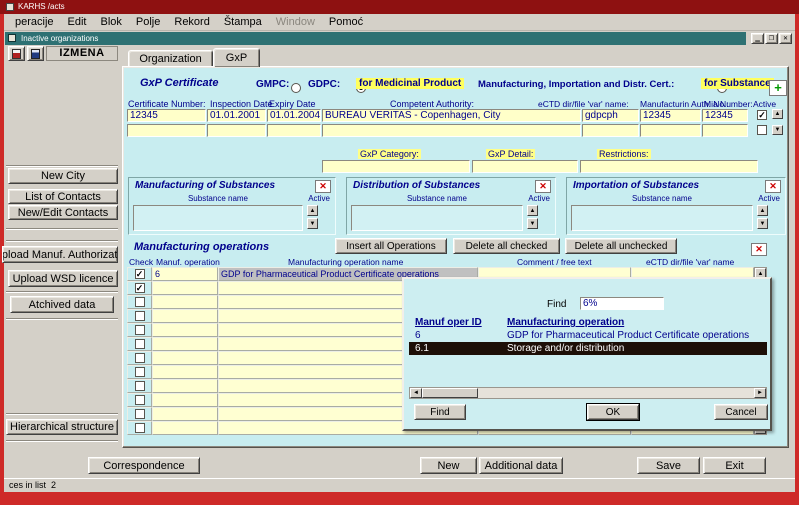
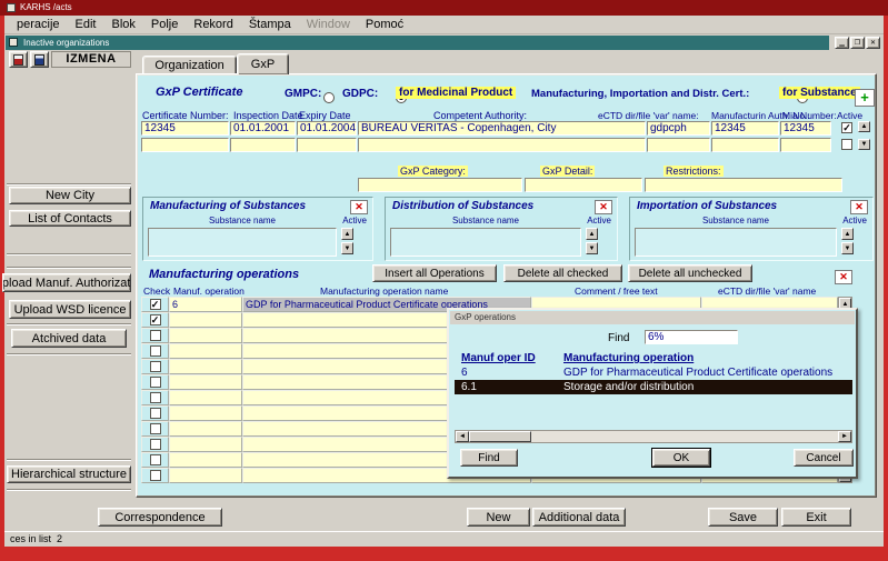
  KARHS /acts
  peracije
  Edit
  Blok
  Polje
  Rekord
  Štampa
  Window
  Pomoć
  Inactive organizations
  IZMENA
  New City
  List of Contacts
- New/Edit Contacts
  pload Manuf. Authorizat
  Upload WSD licence
  Atchived data
  Hierarchical structure
  Organization
  GxP
  GxP Certificate
  GMPC:
  GDPC:
  for Medicinal Product
  Manufacturing, Importation and Distr. Cert.:
  for Substance
  +
  Certificate Number:
  Inspection Date
  Expiry Date
  Competent Authority:
  eCTD dir/file 'var' name:
  Manufacturin Auth. No.:
  Mia Number:
  Active
  12345
  01.01.2001
  01.01.2004
  BUREAU VERITAS - Copenhagen, City
  gdpcph
  12345
  12345
  ✓
  GxP Category:
  GxP Detail:
  Restrictions:
  Manufacturing of Substances
  ✕
  Substance name
  Active
  Distribution of Substances
  ✕
  Substance name
  Active
  Importation of Substances
  ✕
  Substance name
  Active
  Manufacturing operations
  Insert all Operations
  Delete all checked
  Delete all unchecked
  ✕
  Check
  Manuf. operation
  Manufacturing operation name
  Comment / free text
  eCTD dir/file 'var' name
  ✓
  6
  GDP for Pharmaceutical Product Certificate operations
  ✓
+ GxP operations
  Find
  6%
  Manuf oper ID
  Manufacturing operation
  6
  GDP for Pharmaceutical Product Certificate operations
  6.1
  Storage and/or distribution
  Find
  OK
  Cancel
  Correspondence
  New
  Additional data
  Save
  Exit
  ces in list 2
